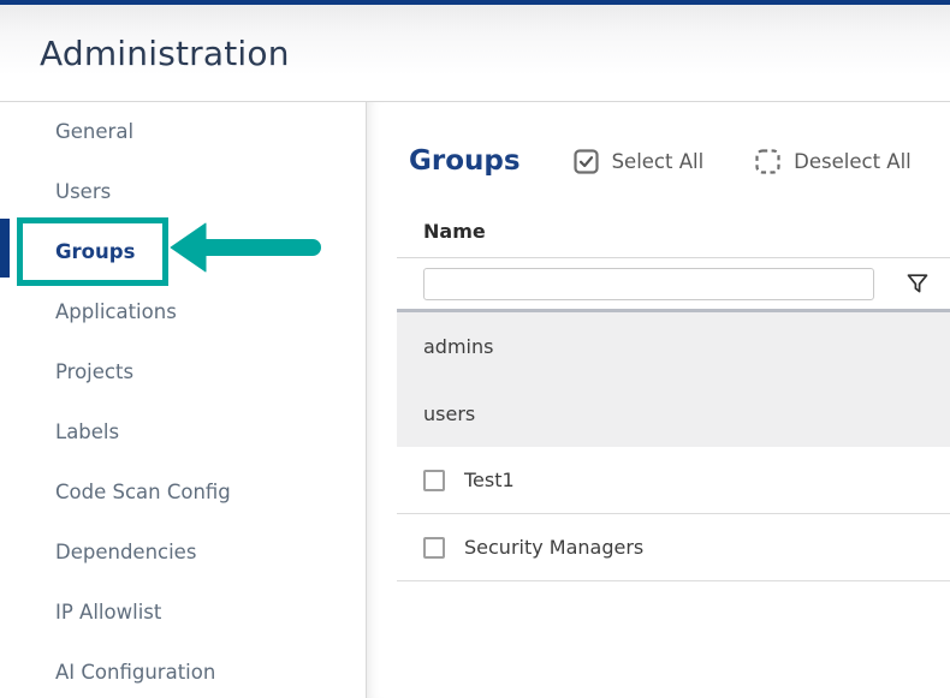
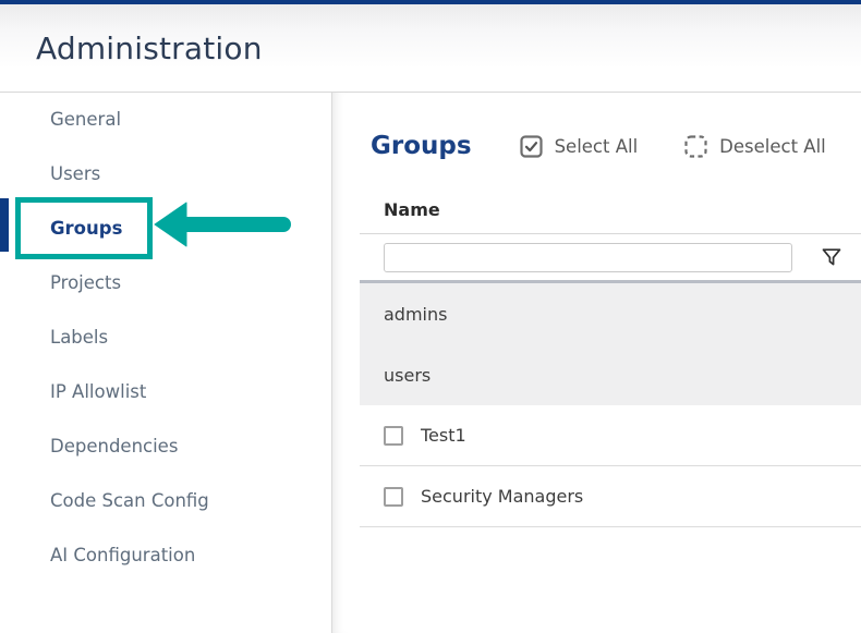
  Administration
  General
  Users
  Groups
- Applications
  Projects
  Labels
- Code Scan Config
+ IP Allowlist
  Dependencies
- IP Allowlist
+ Code Scan Config
  AI Configuration
  Groups
  Select All
  Deselect All
  Name
  admins
  users
  Test1
  Security Managers
